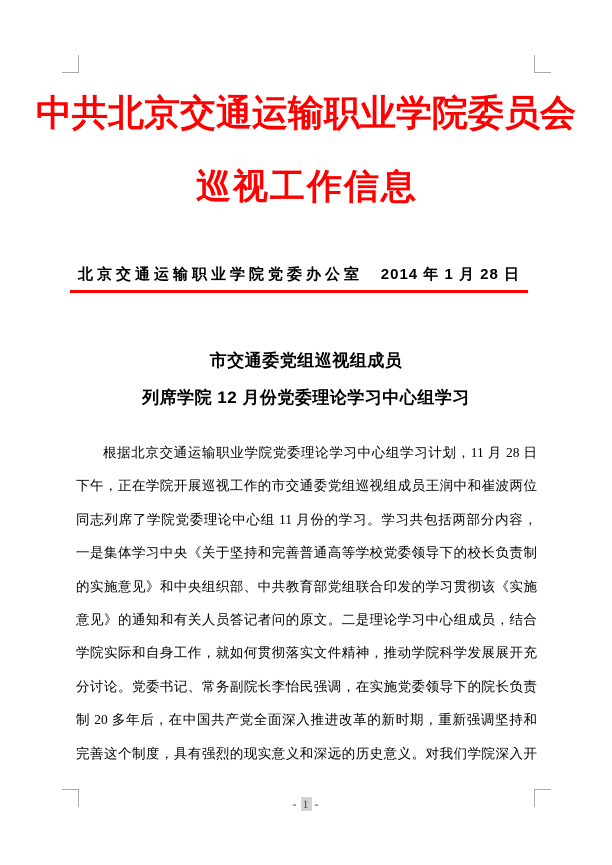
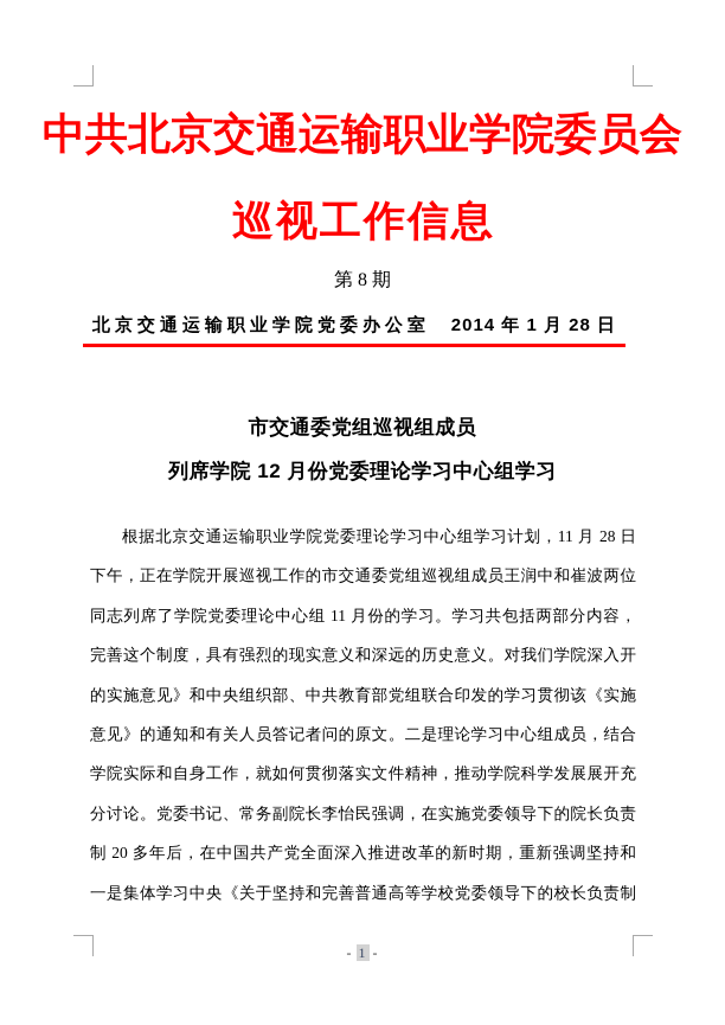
  中共北京交通运输职业学院委员会
  巡视工作信息
+ 第 8 期
  北京交通运输职业学院党委办公室
  2014 年 1 月 28 日
  市交通委党组巡视组成员
  列席学院 12 月份党委理论学习中心组学习
  根据北京交通运输职业学院党委理论学习中心组学习计划，11 月 28 日
  下午，正在学院开展巡视工作的市交通委党组巡视组成员王润中和崔波两位
  同志列席了学院党委理论中心组 11 月份的学习。学习共包括两部分内容，
- 一是集体学习中央《关于坚持和完善普通高等学校党委领导下的校长负责制
+ 完善这个制度，具有强烈的现实意义和深远的历史意义。对我们学院深入开
  的实施意见》和中央组织部、中共教育部党组联合印发的学习贯彻该《实施
  意见》的通知和有关人员答记者问的原文。二是理论学习中心组成员，结合
  学院实际和自身工作，就如何贯彻落实文件精神，推动学院科学发展展开充
  分讨论。党委书记、常务副院长李怡民强调，在实施党委领导下的院长负责
  制 20 多年后，在中国共产党全面深入推进改革的新时期，重新强调坚持和
- 完善这个制度，具有强烈的现实意义和深远的历史意义。对我们学院深入开
+ 一是集体学习中央《关于坚持和完善普通高等学校党委领导下的校长负责制
  - 1 -
